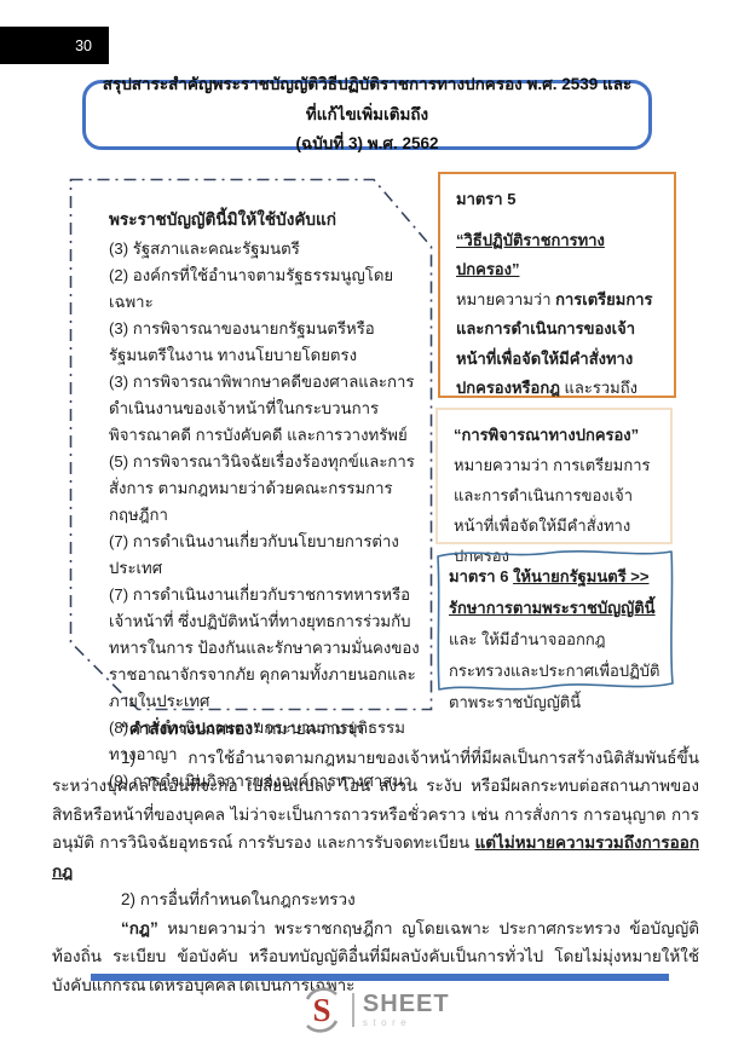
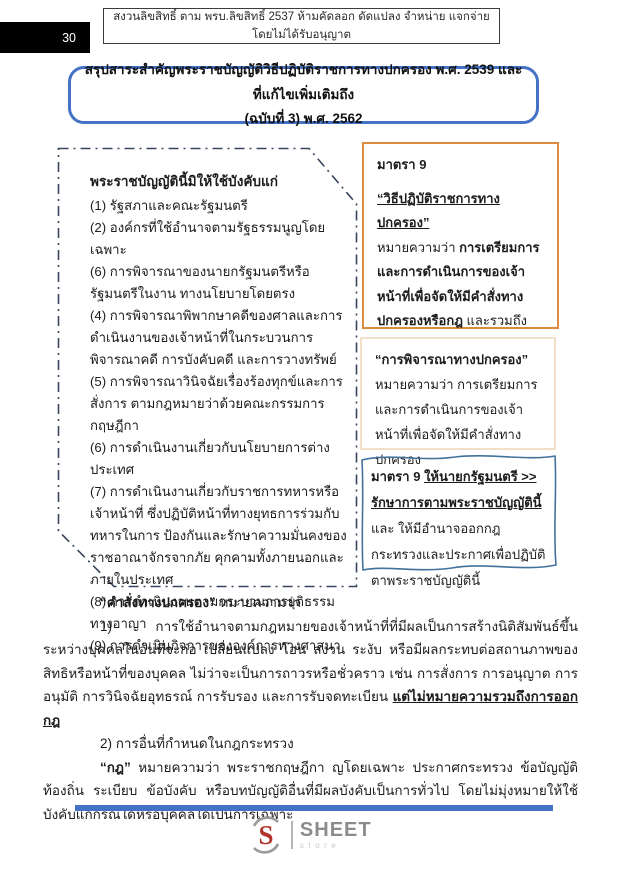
  30
+ สงวนลิขสิทธิ์ ตาม พรบ.ลิขสิทธิ์ 2537 ห้ามคัดลอก ดัดแปลง จำหน่าย แจกจ่าย โดยไม่ได้รับอนุญาต
  สรุปสาระสำคัญพระราชบัญญัติวิธีปฏิบัติราชการทางปกครอง พ.ศ. 2539 และที่แก้ไขเพิ่มเติมถึง
  (ฉบับที่ 3) พ.ศ. 2562
  พระราชบัญญัตินี้มิให้ใช้บังคับแก่
- (3) รัฐสภาและคณะรัฐมนตรี
+ (1) รัฐสภาและคณะรัฐมนตรี
  (2) องค์กรที่ใช้อำนาจตามรัฐธรรมนูญโดยเฉพาะ
- (3) การพิจารณาของนายกรัฐมนตรีหรือรัฐมนตรีในงาน ทางนโยบายโดยตรง
+ (6) การพิจารณาของนายกรัฐมนตรีหรือรัฐมนตรีในงาน ทางนโยบายโดยตรง
- (3) การพิจารณาพิพากษาคดีของศาลและการ ดำเนินงานของเจ้าหน้าที่ในกระบวนการพิจารณาคดี การบังคับคดี และการวางทรัพย์
+ (4) การพิจารณาพิพากษาคดีของศาลและการ ดำเนินงานของเจ้าหน้าที่ในกระบวนการพิจารณาคดี การบังคับคดี และการวางทรัพย์
  (5) การพิจารณาวินิจฉัยเรื่องร้องทุกข์และการสั่งการ ตามกฎหมายว่าด้วยคณะกรรมการกฤษฎีกา
- (7) การดำเนินงานเกี่ยวกับนโยบายการต่างประเทศ
+ (6) การดำเนินงานเกี่ยวกับนโยบายการต่างประเทศ
  (7) การดำเนินงานเกี่ยวกับราชการทหารหรือเจ้าหน้าที่ ซึ่งปฏิบัติหน้าที่ทางยุทธการร่วมกับทหารในการ ป้องกันและรักษาความมั่นคงของราชอาณาจักรจากภัย คุกคามทั้งภายนอกและภายในประเทศ
  (8) การดำเนินงานตามกระบวนการยุติธรรมทางอาญา
  (9) การดำเนินกิจการขององค์การทางศาสนา
- มาตรา 5
+ มาตรา 9
  “วิธีปฏิบัติราชการทางปกครอง”
  “การพิจารณาทางปกครอง”
  หมายความว่า การเตรียมการและการดำเนินการของเจ้าหน้าที่เพื่อจัดให้มีคำสั่งทางปกครอง
- มาตรา 6 ให้นายกรัฐมนตรี >> รักษาการตามพระราชบัญญัตินี้ และ ให้มีอำนาจออกกฎกระทรวงและประกาศเพื่อปฏิบัติตาพระราชบัญญัตินี้
+ มาตรา 9 ให้นายกรัฐมนตรี >> รักษาการตามพระราชบัญญัตินี้ และ ให้มีอำนาจออกกฎกระทรวงและประกาศเพื่อปฏิบัติตาพระราชบัญญัตินี้
  “คำสั่งทางปกครอง” หมายความว่า
  1) การใช้อำนาจตามกฎหมายของเจ้าหน้าที่ที่มีผลเป็นการสร้างนิติสัมพันธ์ขึ้นระหว่างบุคคลในอันที่จะก่อ เปลี่ยนแปลง โอน สงวน ระงับ หรือมีผลกระทบต่อสถานภาพของสิทธิหรือหน้าที่ของบุคคล ไม่ว่าจะเป็นการถาวรหรือชั่วคราว เช่น การสั่งการ การอนุญาต การอนุมัติ การวินิจฉัยอุทธรณ์ การรับรอง และการรับจดทะเบียน แต่ไม่หมายความรวมถึงการออกกฎ
  2) การอื่นที่กำหนดในกฎกระทรวง
  “กฎ” หมายความว่า พระราชกฤษฎีกา ญโดยเฉพาะ ประกาศกระทรวง ข้อบัญญัติท้องถิ่น ระเบียบ ข้อบังคับ หรือบทบัญญัติอื่นที่มีผลบังคับเป็นการทั่วไป โดยไม่มุ่งหมายให้ใช้บังคับแก่กรณีใดหรือบุคคลใดเป็นการเฉพาะ
  S
  SHEET
  store
